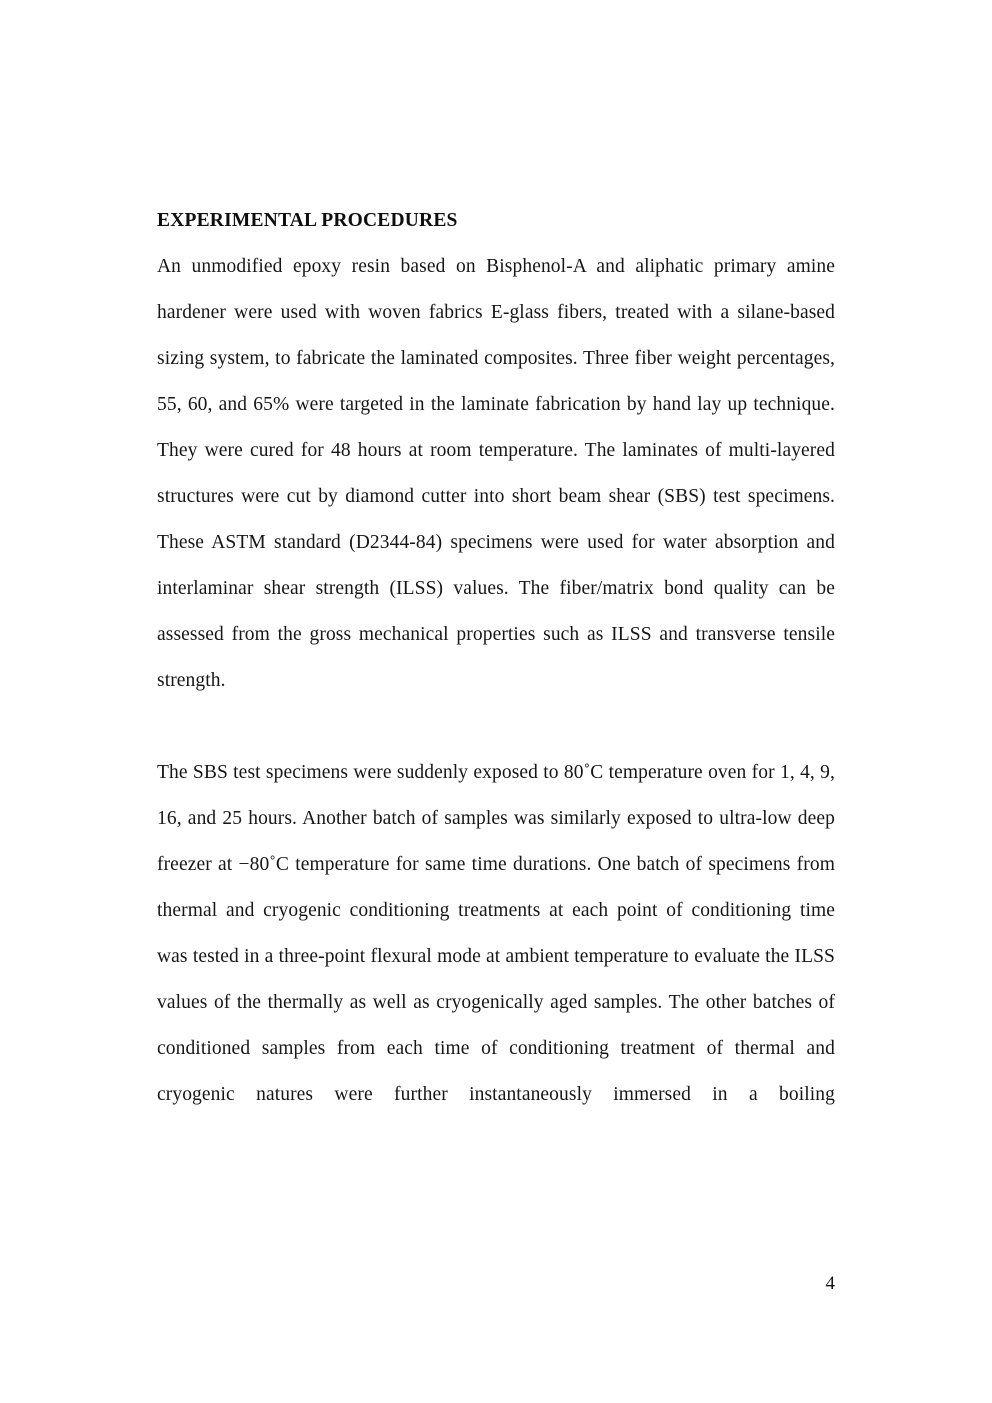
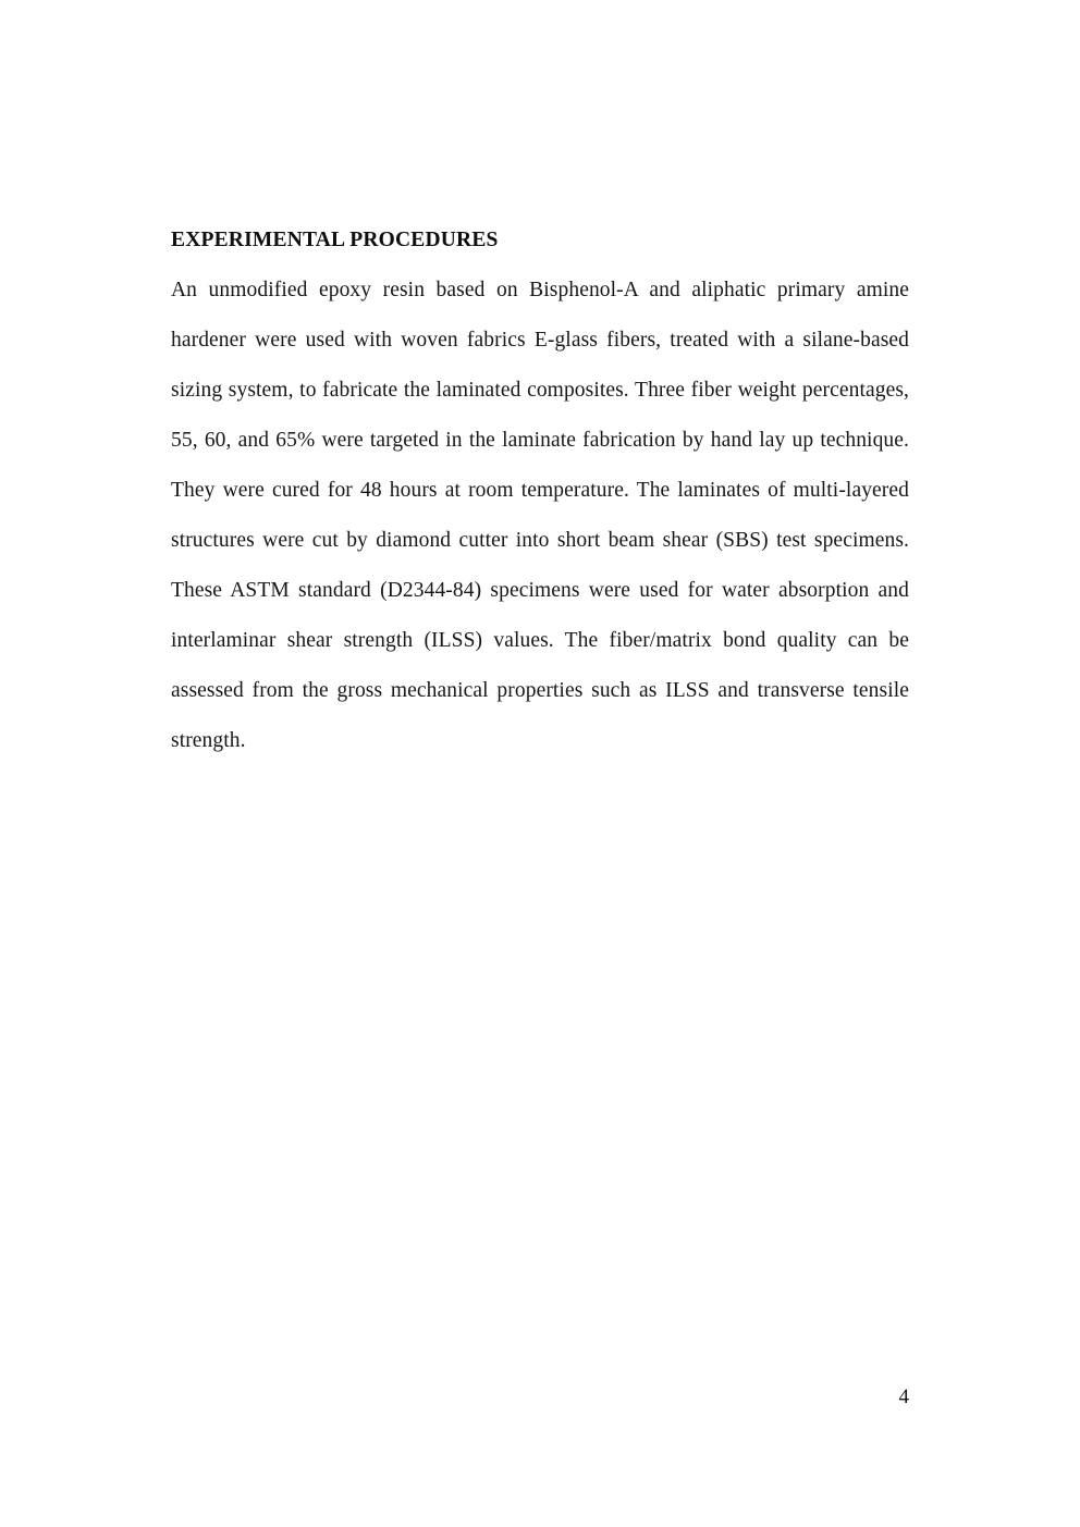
  EXPERIMENTAL PROCEDURES
  An unmodified epoxy resin based on Bisphenol-A and aliphatic primary amine hardener were used with woven fabrics E-glass fibers, treated with a silane-based sizing system, to fabricate the laminated composites. Three fiber weight percentages, 55, 60, and 65% were targeted in the laminate fabrication by hand lay up technique. They were cured for 48 hours at room temperature. The laminates of multi-layered structures were cut by diamond cutter into short beam shear (SBS) test specimens. These ASTM standard (D2344-84) specimens were used for water absorption and interlaminar shear strength (ILSS) values. The fiber/matrix bond quality can be assessed from the gross mechanical properties such as ILSS and transverse tensile strength.
- The SBS test specimens were suddenly exposed to 80˚C temperature oven for 1, 4, 9, 16, and 25 hours. Another batch of samples was similarly exposed to ultra-low deep freezer at −80˚C temperature for same time durations. One batch of specimens from thermal and cryogenic conditioning treatments at each point of conditioning time was tested in a three-point flexural mode at ambient temperature to evaluate the ILSS values of the thermally as well as cryogenically aged samples. The other batches of conditioned samples from each time of conditioning treatment of thermal and cryogenic natures were further instantaneously immersed in a boiling
  4
